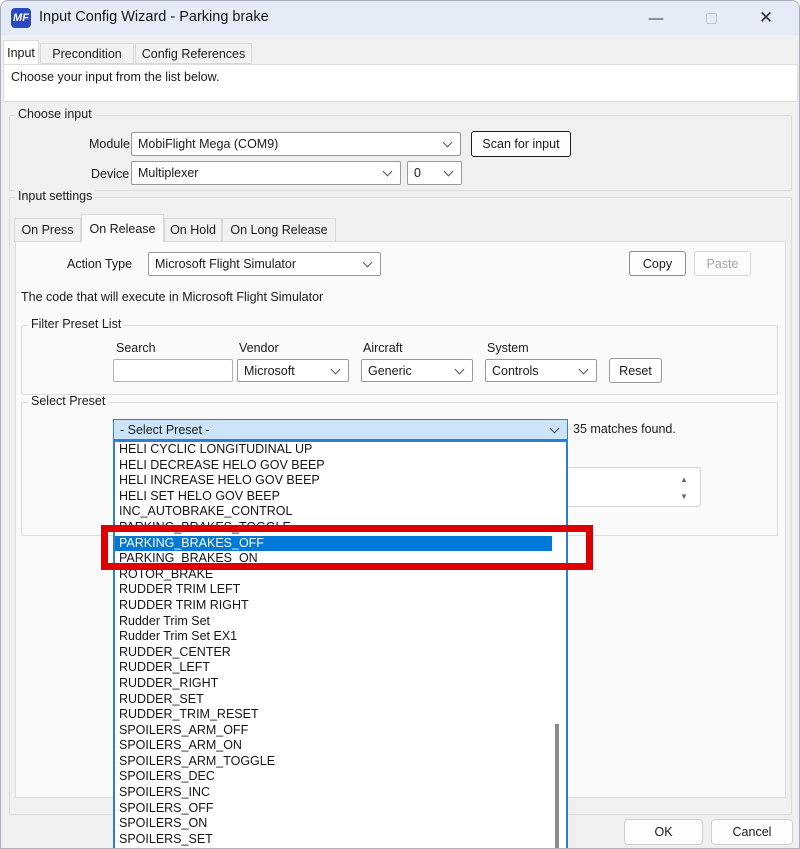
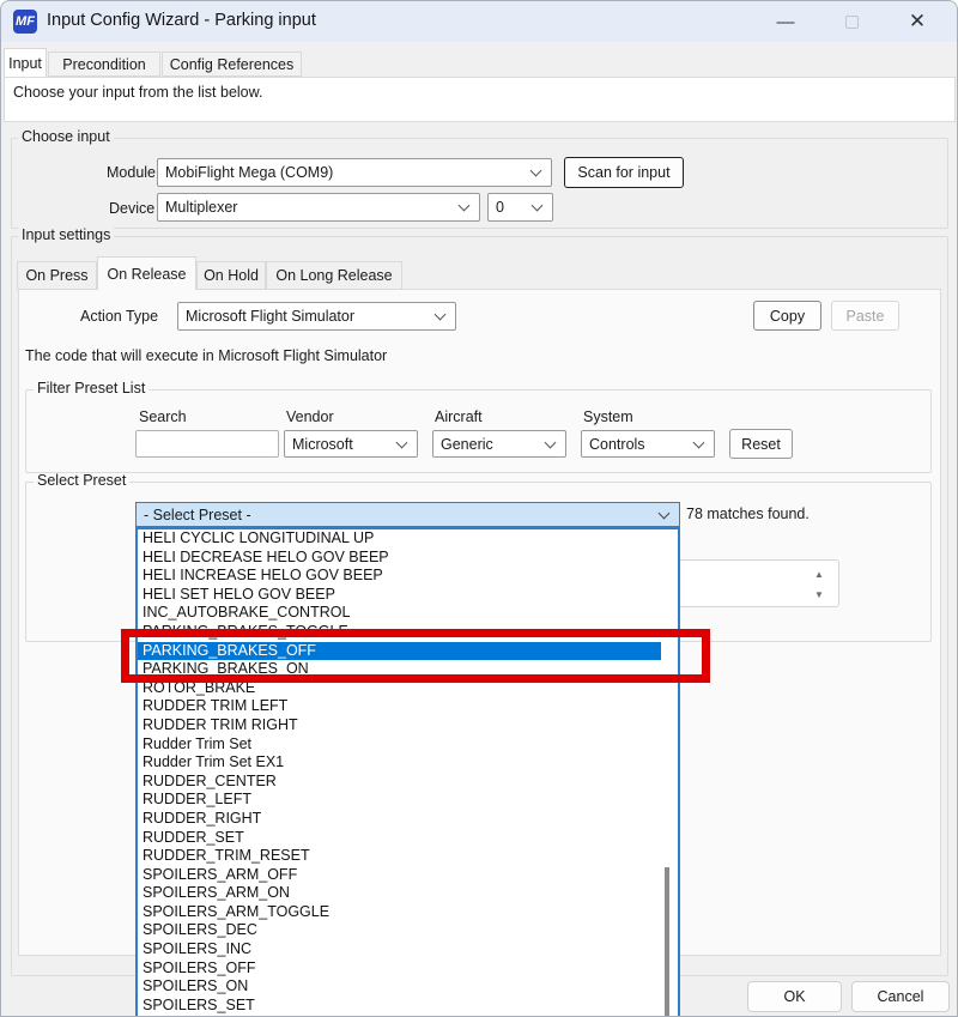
  MF
- Input Config Wizard - Parking brake
+ Input Config Wizard - Parking input
  —
  ✕
  Input
  Precondition
  Config References
  Choose your input from the list below.
  Choose input
  Module
  MobiFlight Mega (COM9)
  Scan for input
  Device
  Multiplexer
  0
  Input settings
  On Press
  On Release
  On Hold
  On Long Release
  Action Type
  Microsoft Flight Simulator
  Copy
  Paste
  The code that will execute in Microsoft Flight Simulator
  Filter Preset List
  Search
  Vendor
  Microsoft
  Aircraft
  Generic
  System
  Controls
  Reset
  Select Preset
- 35 matches found.
+ 78 matches found.
  ▲
  ▼
  - Select Preset -
  HELI CYCLIC LONGITUDINAL UP
  HELI DECREASE HELO GOV BEEP
  HELI INCREASE HELO GOV BEEP
  HELI SET HELO GOV BEEP
  INC_AUTOBRAKE_CONTROL
  PARKING_BRAKES_TOGGLE
  PARKING_BRAKES_OFF
  PARKING_BRAKES_ON
  ROTOR_BRAKE
  RUDDER TRIM LEFT
  RUDDER TRIM RIGHT
  Rudder Trim Set
  Rudder Trim Set EX1
  RUDDER_CENTER
  RUDDER_LEFT
  RUDDER_RIGHT
  RUDDER_SET
  RUDDER_TRIM_RESET
  SPOILERS_ARM_OFF
  SPOILERS_ARM_ON
  SPOILERS_ARM_TOGGLE
  SPOILERS_DEC
  SPOILERS_INC
  SPOILERS_OFF
  SPOILERS_ON
  SPOILERS_SET
  OK
  Cancel
